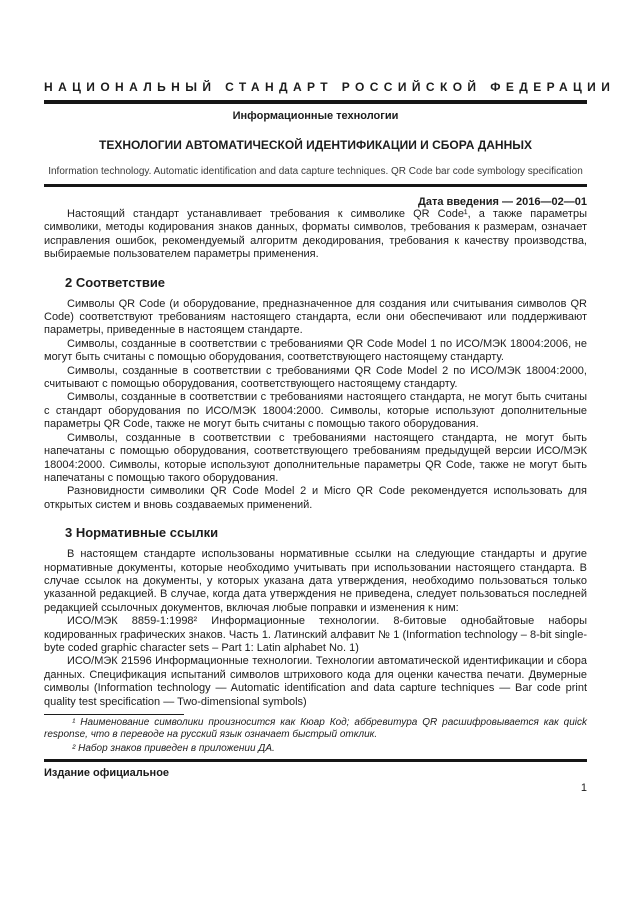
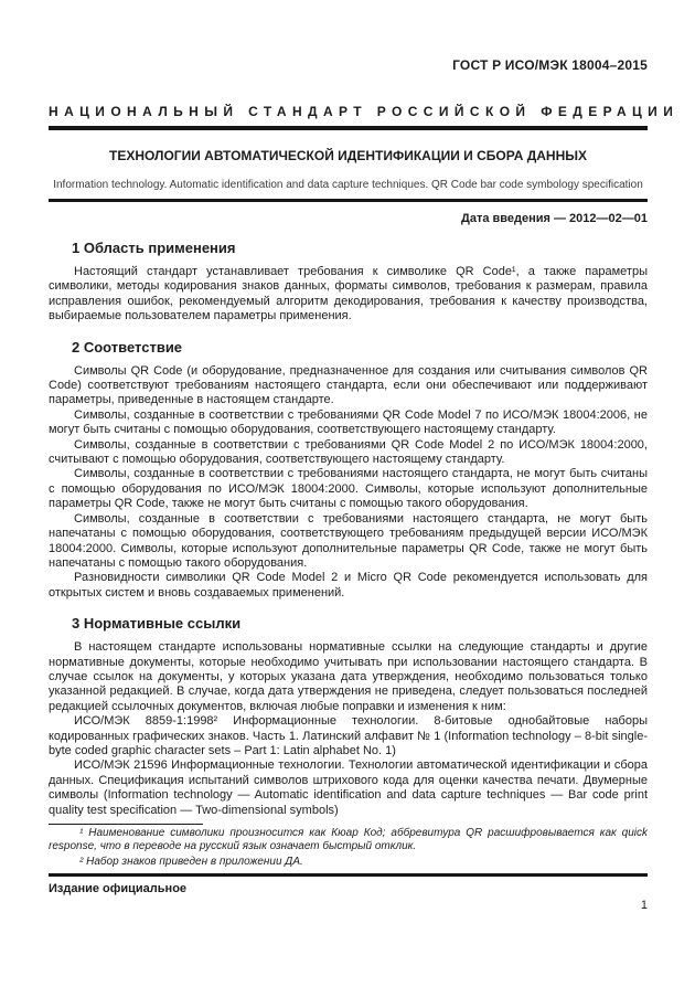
+ ГОСТ Р ИСО/МЭК 18004–2015
  НАЦИОНАЛЬНЫЙ СТАНДАРТ РОССИЙСКОЙ ФЕДЕРАЦИИ
- Информационные технологии
  ТЕХНОЛОГИИ АВТОМАТИЧЕСКОЙ ИДЕНТИФИКАЦИИ И СБОРА ДАННЫХ
  Information technology. Automatic identification and data capture techniques. QR Code bar code symbology specification
- Дата введения — 2016—02—01
+ Дата введения — 2012—02—01
+ 1 Область применения
- Настоящий стандарт устанавливает требования к символике QR Code¹, а также параметры символики, методы кодирования знаков данных, форматы символов, требования к размерам, означает исправления ошибок, рекомендуемый алгоритм декодирования, требования к качеству производства, выбираемые пользователем параметры применения.
+ Настоящий стандарт устанавливает требования к символике QR Code¹, а также параметры символики, методы кодирования знаков данных, форматы символов, требования к размерам, правила исправления ошибок, рекомендуемый алгоритм декодирования, требования к качеству производства, выбираемые пользователем параметры применения.
  2 Соответствие
  Символы QR Code (и оборудование, предназначенное для создания или считывания символов QR Code) соответствуют требованиям настоящего стандарта, если они обеспечивают или поддерживают параметры, приведенные в настоящем стандарте.
- Символы, созданные в соответствии с требованиями QR Code Model 1 по ИСО/МЭК 18004:2006, не могут быть считаны с помощью оборудования, соответствующего настоящему стандарту.
+ Символы, созданные в соответствии с требованиями QR Code Model 7 по ИСО/МЭК 18004:2006, не могут быть считаны с помощью оборудования, соответствующего настоящему стандарту.
  Символы, созданные в соответствии с требованиями QR Code Model 2 по ИСО/МЭК 18004:2000, считывают с помощью оборудования, соответствующего настоящему стандарту.
- Символы, созданные в соответствии с требованиями настоящего стандарта, не могут быть считаны с стандарт оборудования по ИСО/МЭК 18004:2000. Символы, которые используют дополнительные параметры QR Code, также не могут быть считаны с помощью такого оборудования.
+ Символы, созданные в соответствии с требованиями настоящего стандарта, не могут быть считаны с помощью оборудования по ИСО/МЭК 18004:2000. Символы, которые используют дополнительные параметры QR Code, также не могут быть считаны с помощью такого оборудования.
  Символы, созданные в соответствии с требованиями настоящего стандарта, не могут быть напечатаны с помощью оборудования, соответствующего требованиям предыдущей версии ИСО/МЭК 18004:2000. Символы, которые используют дополнительные параметры QR Code, также не могут быть напечатаны с помощью такого оборудования.
  Разновидности символики QR Code Model 2 и Micro QR Code рекомендуется использовать для открытых систем и вновь создаваемых применений.
  3 Нормативные ссылки
  В настоящем стандарте использованы нормативные ссылки на следующие стандарты и другие нормативные документы, которые необходимо учитывать при использовании настоящего стандарта. В случае ссылок на документы, у которых указана дата утверждения, необходимо пользоваться только указанной редакцией. В случае, когда дата утверждения не приведена, следует пользоваться последней редакцией ссылочных документов, включая любые поправки и изменения к ним:
  ИСО/МЭК 8859-1:1998² Информационные технологии. 8-битовые однобайтовые наборы кодированных графических знаков. Часть 1. Латинский алфавит № 1 (Information technology – 8-bit single-byte coded graphic character sets – Part 1: Latin alphabet No. 1)
  ИСО/МЭК 21596 Информационные технологии. Технологии автоматической идентификации и сбора данных. Спецификация испытаний символов штрихового кода для оценки качества печати. Двумерные символы (Information technology — Automatic identification and data capture techniques — Bar code print quality test specification — Two-dimensional symbols)
  ¹ Наименование символики произносится как Кюар Код; аббревитура QR расшифровывается как quick response, что в переводе на русский язык означает быстрый отклик.
  ² Набор знаков приведен в приложении ДА.
  Издание официальное
  1
